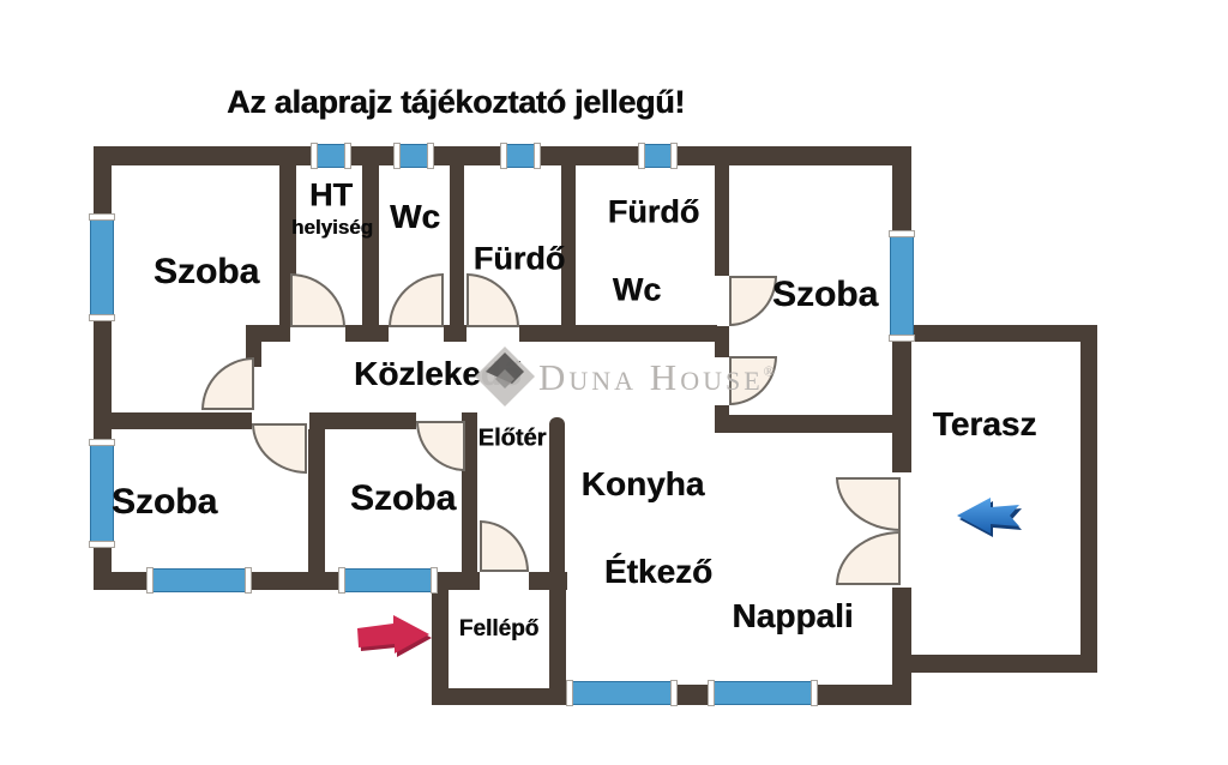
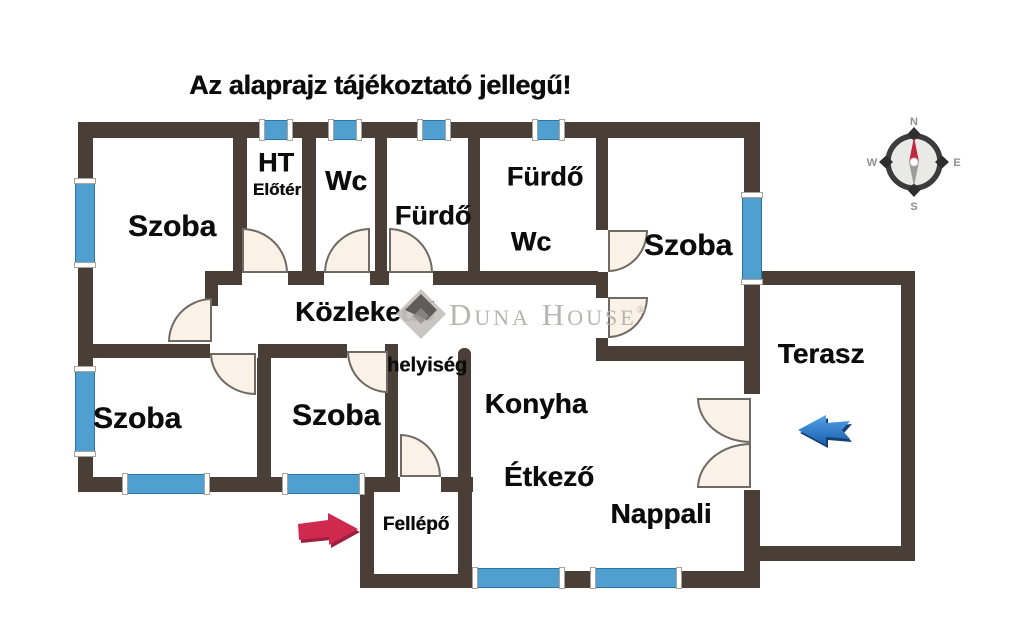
  Az alaprajz tájékoztató jellegű!
  Szoba
  HT
- helyiség
+ Előtér
  Wc
  Fürdő
  Fürdő
  Wc
  Szoba
  Közleke
- Előtér
+ helyiség
  Szoba
  Szoba
  Konyha
  Étkező
  Nappali
  Fellépő
  Terasz
  Duna House®
+ N
+ E
+ S
+ W
